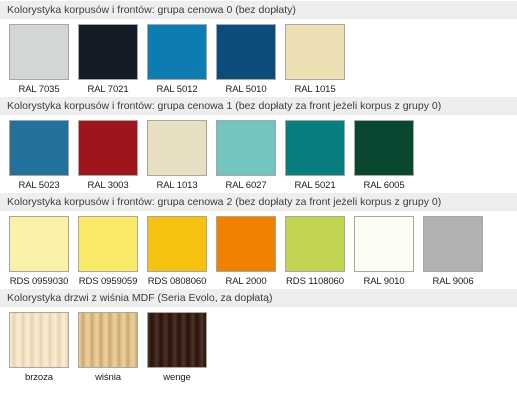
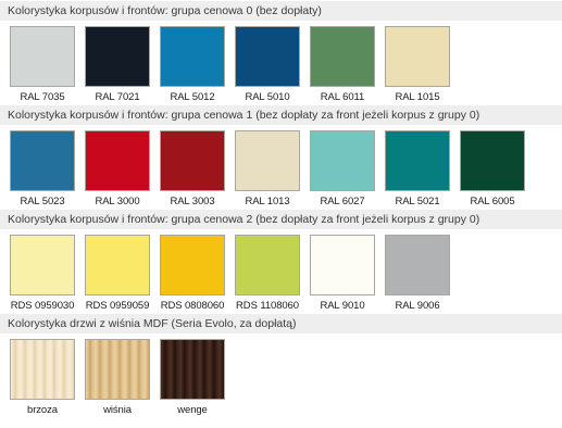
  Kolorystyka korpusów i frontów: grupa cenowa 0 (bez dopłaty)
  RAL 7035
  RAL 7021
  RAL 5012
  RAL 5010
+ RAL 6011
  RAL 1015
  Kolorystyka korpusów i frontów: grupa cenowa 1 (bez dopłaty za front jeżeli korpus z grupy 0)
  RAL 5023
+ RAL 3000
  RAL 3003
  RAL 1013
  RAL 6027
  RAL 5021
  RAL 6005
  Kolorystyka korpusów i frontów: grupa cenowa 2 (bez dopłaty za front jeżeli korpus z grupy 0)
  RDS 0959030
  RDS 0959059
  RDS 0808060
- RAL 2000
  RDS 1108060
  RAL 9010
  RAL 9006
  Kolorystyka drzwi z wiśnia MDF (Seria Evolo, za dopłatą)
  brzoza
  wiśnia
  wenge
